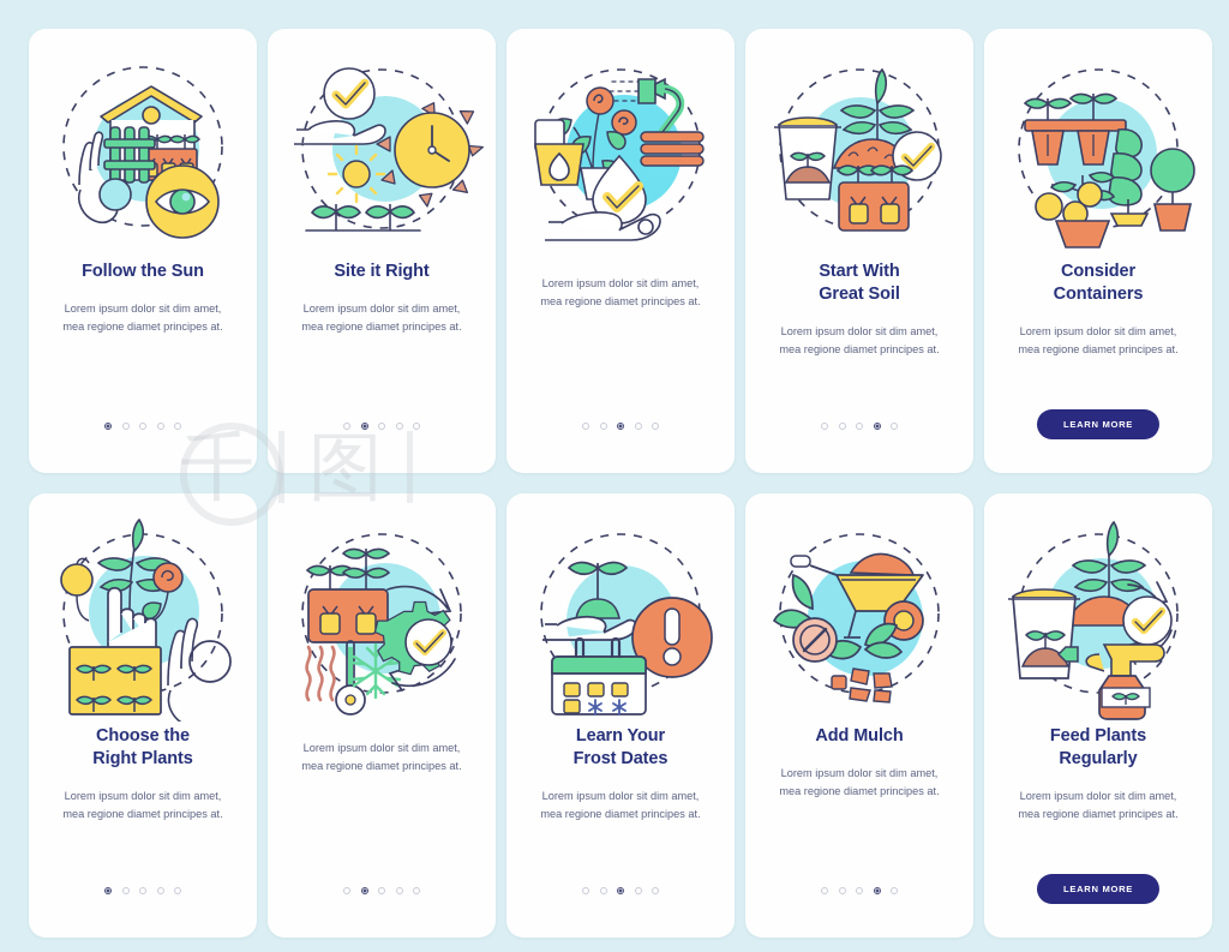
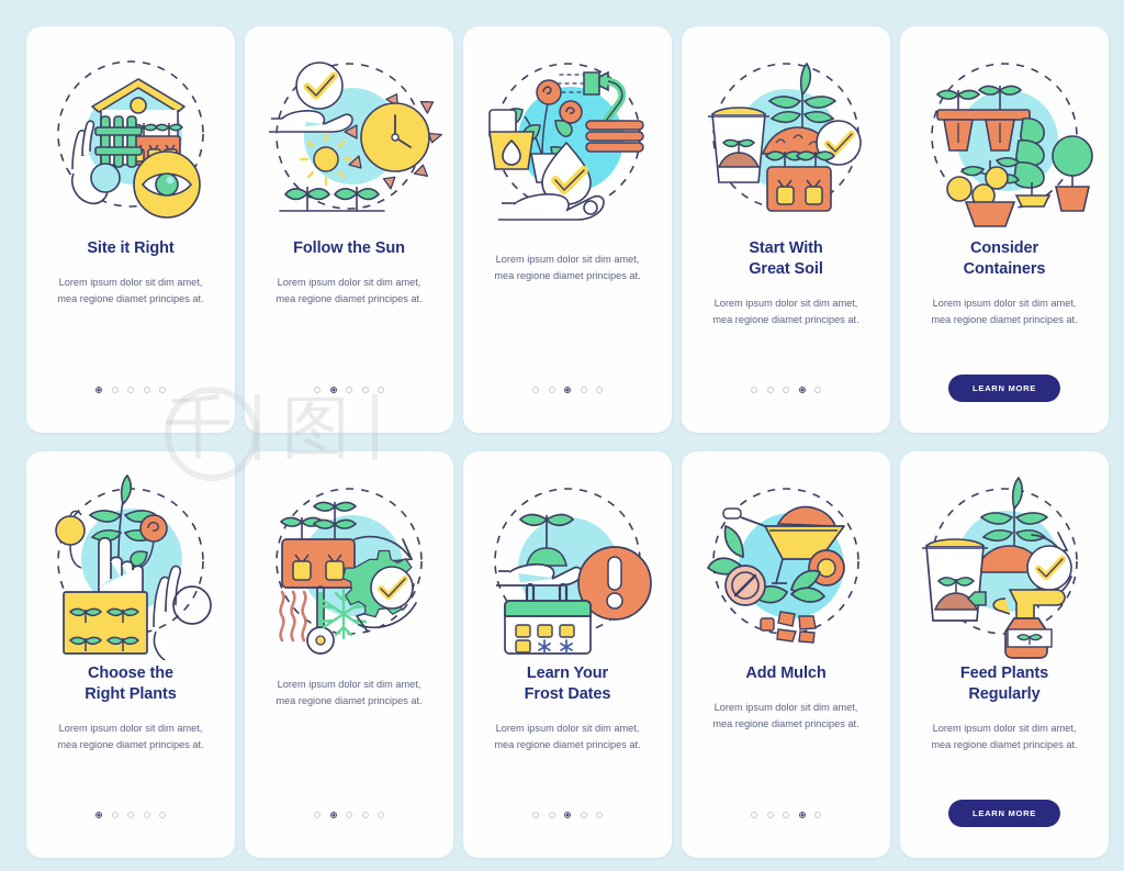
- Follow the Sun
+ Site it Right
  Lorem ipsum dolor sit dim amet, mea regione diamet principes at.
- Site it Right
+ Follow the Sun
  Lorem ipsum dolor sit dim amet, mea regione diamet principes at.
  Lorem ipsum dolor sit dim amet, mea regione diamet principes at.
  Start With
  Great Soil
  Lorem ipsum dolor sit dim amet, mea regione diamet principes at.
  Consider
  Containers
  Lorem ipsum dolor sit dim amet, mea regione diamet principes at.
  LEARN MORE
  Choose the
  Right Plants
  Lorem ipsum dolor sit dim amet, mea regione diamet principes at.
  Lorem ipsum dolor sit dim amet, mea regione diamet principes at.
  Learn Your
  Frost Dates
  Lorem ipsum dolor sit dim amet, mea regione diamet principes at.
  Add Mulch
  Lorem ipsum dolor sit dim amet, mea regione diamet principes at.
  Feed Plants
  Regularly
  Lorem ipsum dolor sit dim amet, mea regione diamet principes at.
  LEARN MORE
  千
  图
